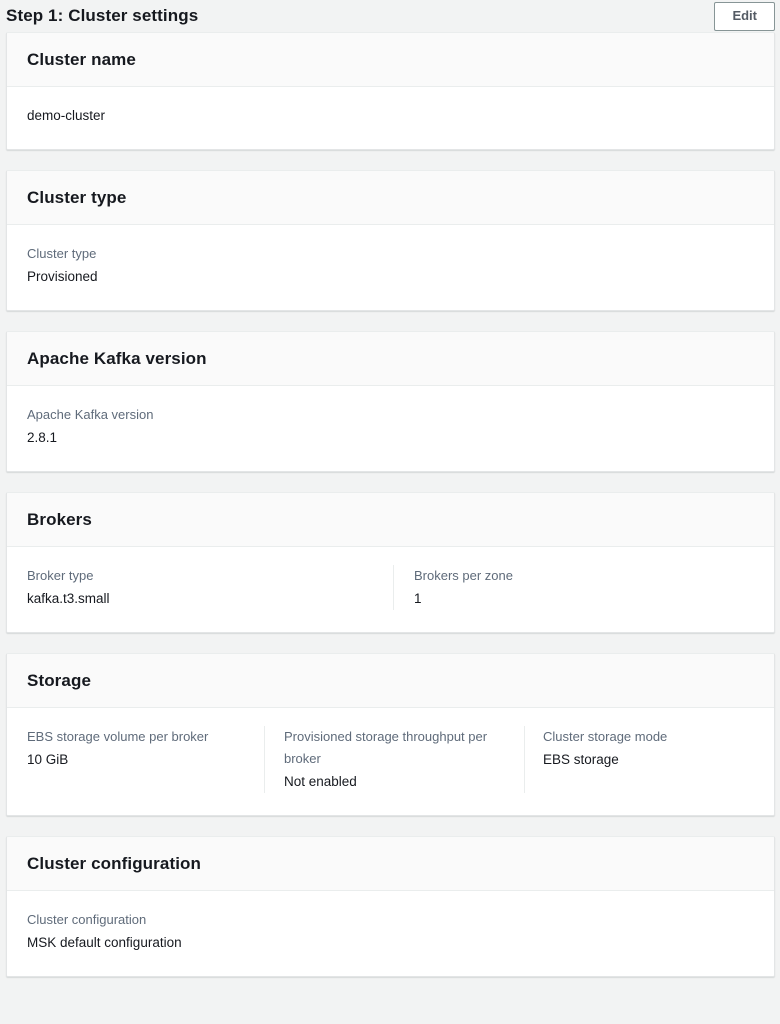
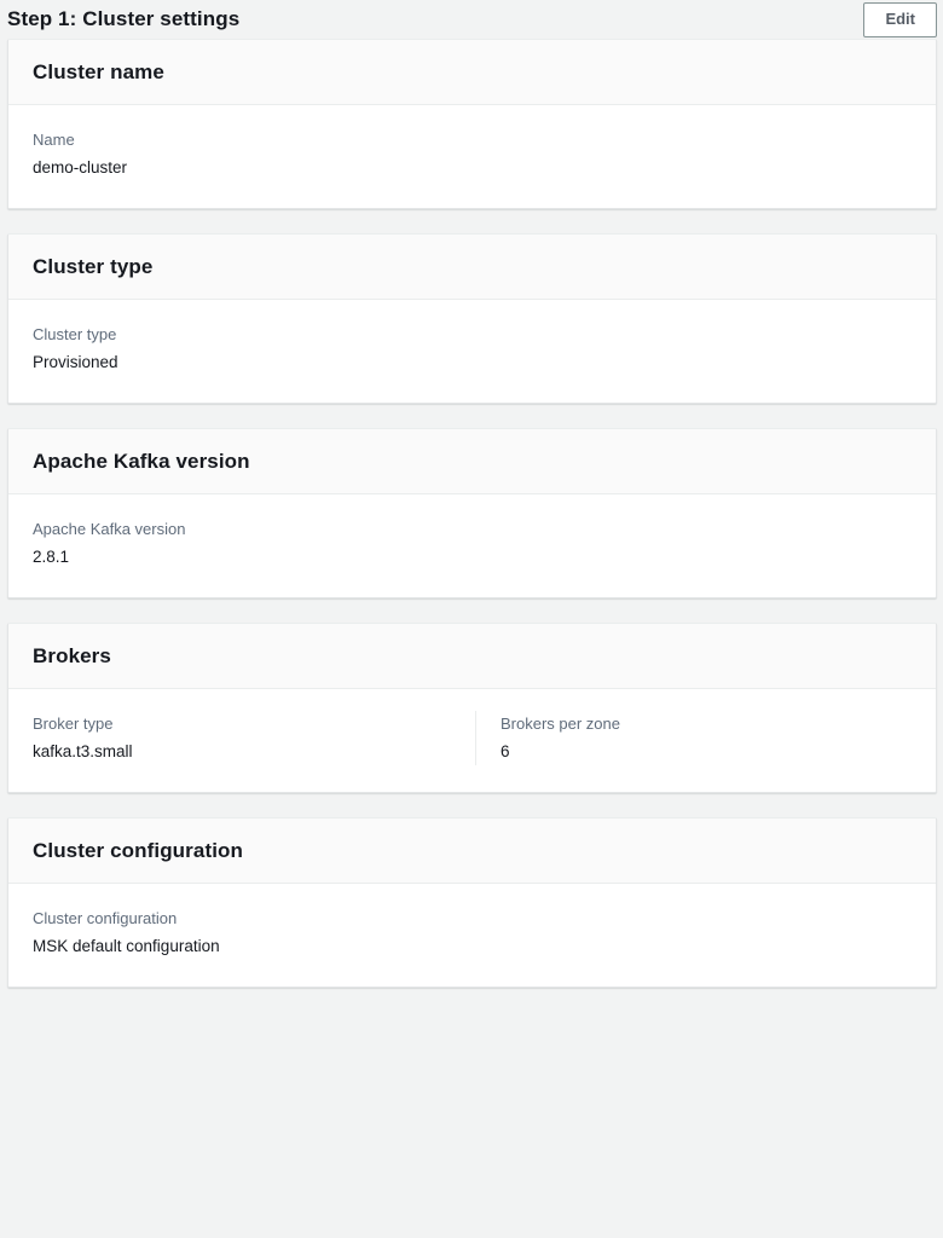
  Step 1: Cluster settings
  Edit
  Cluster name
+ Name
  demo-cluster
  Cluster type
  Cluster type
  Provisioned
  Apache Kafka version
  Apache Kafka version
  2.8.1
  Brokers
  Broker type
  kafka.t3.small
  Brokers per zone
- 1
+ 6
- Storage
- EBS storage volume per broker
- 10 GiB
- Provisioned storage throughput per broker
- Not enabled
- Cluster storage mode
- EBS storage
  Cluster configuration
  Cluster configuration
  MSK default configuration
